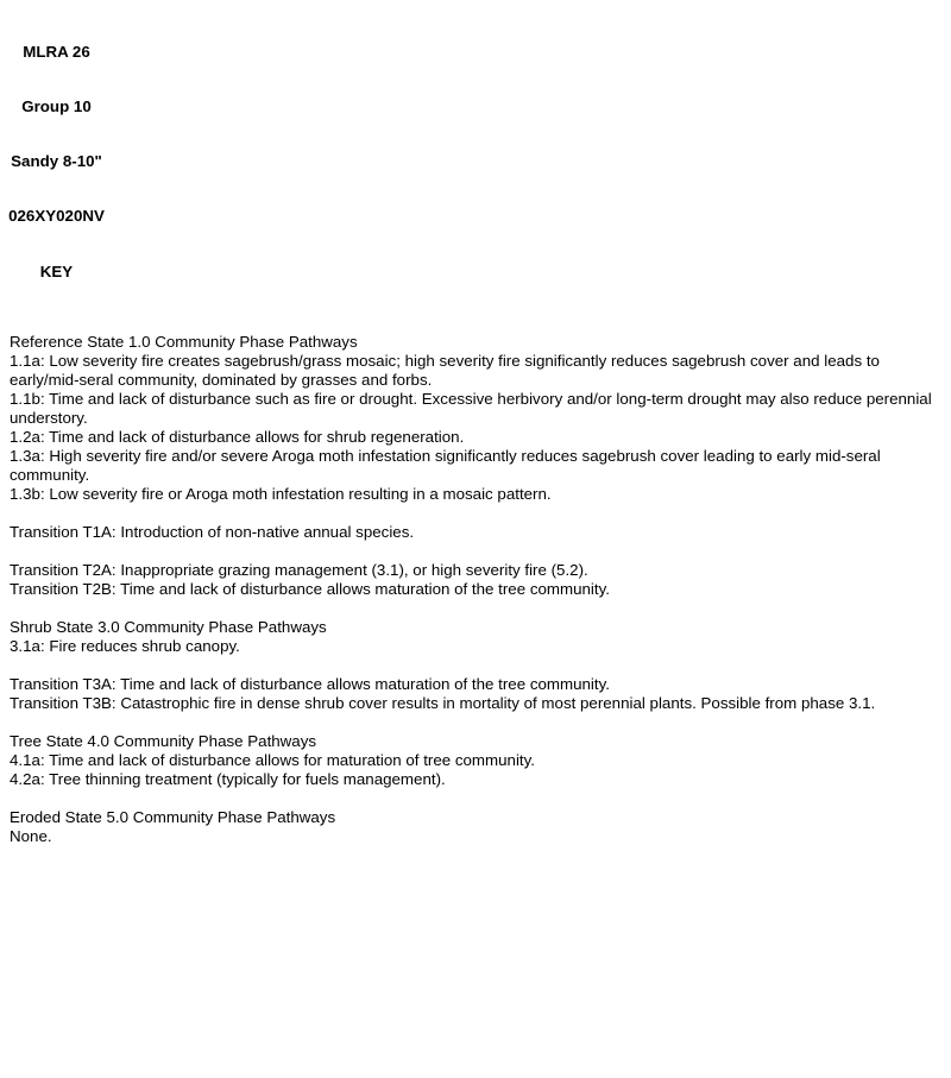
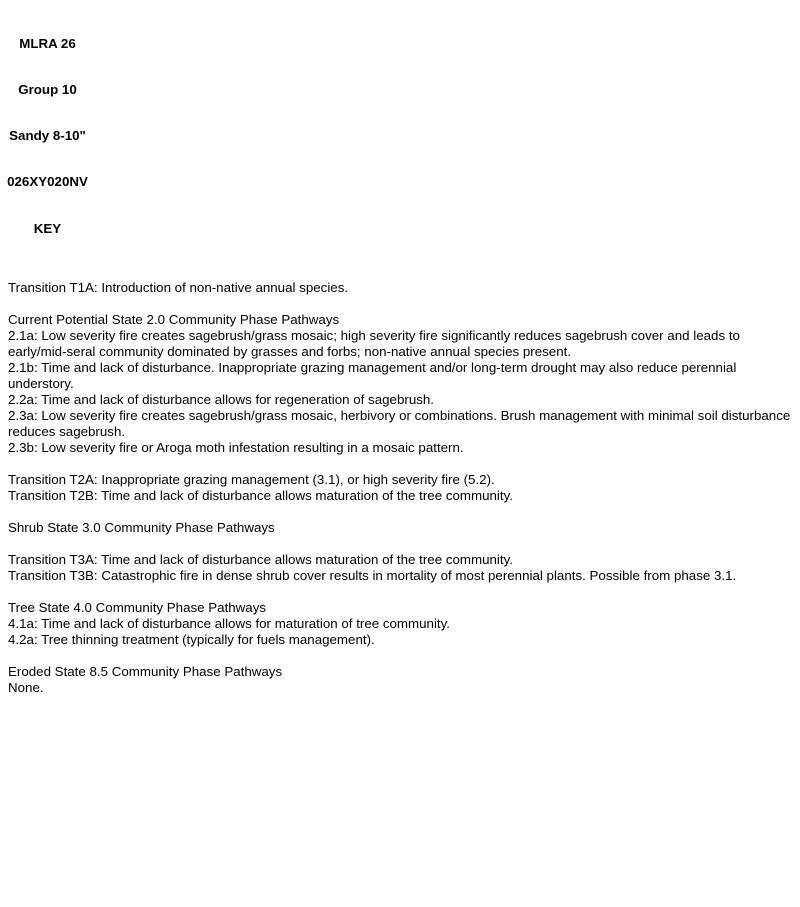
  MLRA 26
  Group 10
  Sandy 8-10"
  026XY020NV
  KEY
- Reference State 1.0 Community Phase Pathways
- 1.1a: Low severity fire creates sagebrush/grass mosaic; high severity fire significantly reduces sagebrush cover and leads to early/mid-seral community, dominated by grasses and forbs.
- 1.1b: Time and lack of disturbance such as fire or drought. Excessive herbivory and/or long-term drought may also reduce perennial understory.
- 1.2a: Time and lack of disturbance allows for shrub regeneration.
- 1.3a: High severity fire and/or severe Aroga moth infestation significantly reduces sagebrush cover leading to early mid-seral community.
- 1.3b: Low severity fire or Aroga moth infestation resulting in a mosaic pattern.
  Transition T1A: Introduction of non-native annual species.
+ Current Potential State 2.0 Community Phase Pathways
+ 2.1a: Low severity fire creates sagebrush/grass mosaic; high severity fire significantly reduces sagebrush cover and leads to early/mid-seral community dominated by grasses and forbs; non-native annual species present.
+ 2.1b: Time and lack of disturbance. Inappropriate grazing management and/or long-term drought may also reduce perennial understory.
+ 2.2a: Time and lack of disturbance allows for regeneration of sagebrush.
+ 2.3a: Low severity fire creates sagebrush/grass mosaic, herbivory or combinations. Brush management with minimal soil disturbance reduces sagebrush.
+ 2.3b: Low severity fire or Aroga moth infestation resulting in a mosaic pattern.
  Transition T2A: Inappropriate grazing management (3.1), or high severity fire (5.2).
  Transition T2B: Time and lack of disturbance allows maturation of the tree community.
  Shrub State 3.0 Community Phase Pathways
- 3.1a: Fire reduces shrub canopy.
  Transition T3A: Time and lack of disturbance allows maturation of the tree community.
  Transition T3B: Catastrophic fire in dense shrub cover results in mortality of most perennial plants. Possible from phase 3.1.
  Tree State 4.0 Community Phase Pathways
  4.1a: Time and lack of disturbance allows for maturation of tree community.
  4.2a: Tree thinning treatment (typically for fuels management).
- Eroded State 5.0 Community Phase Pathways
+ Eroded State 8.5 Community Phase Pathways
  None.
